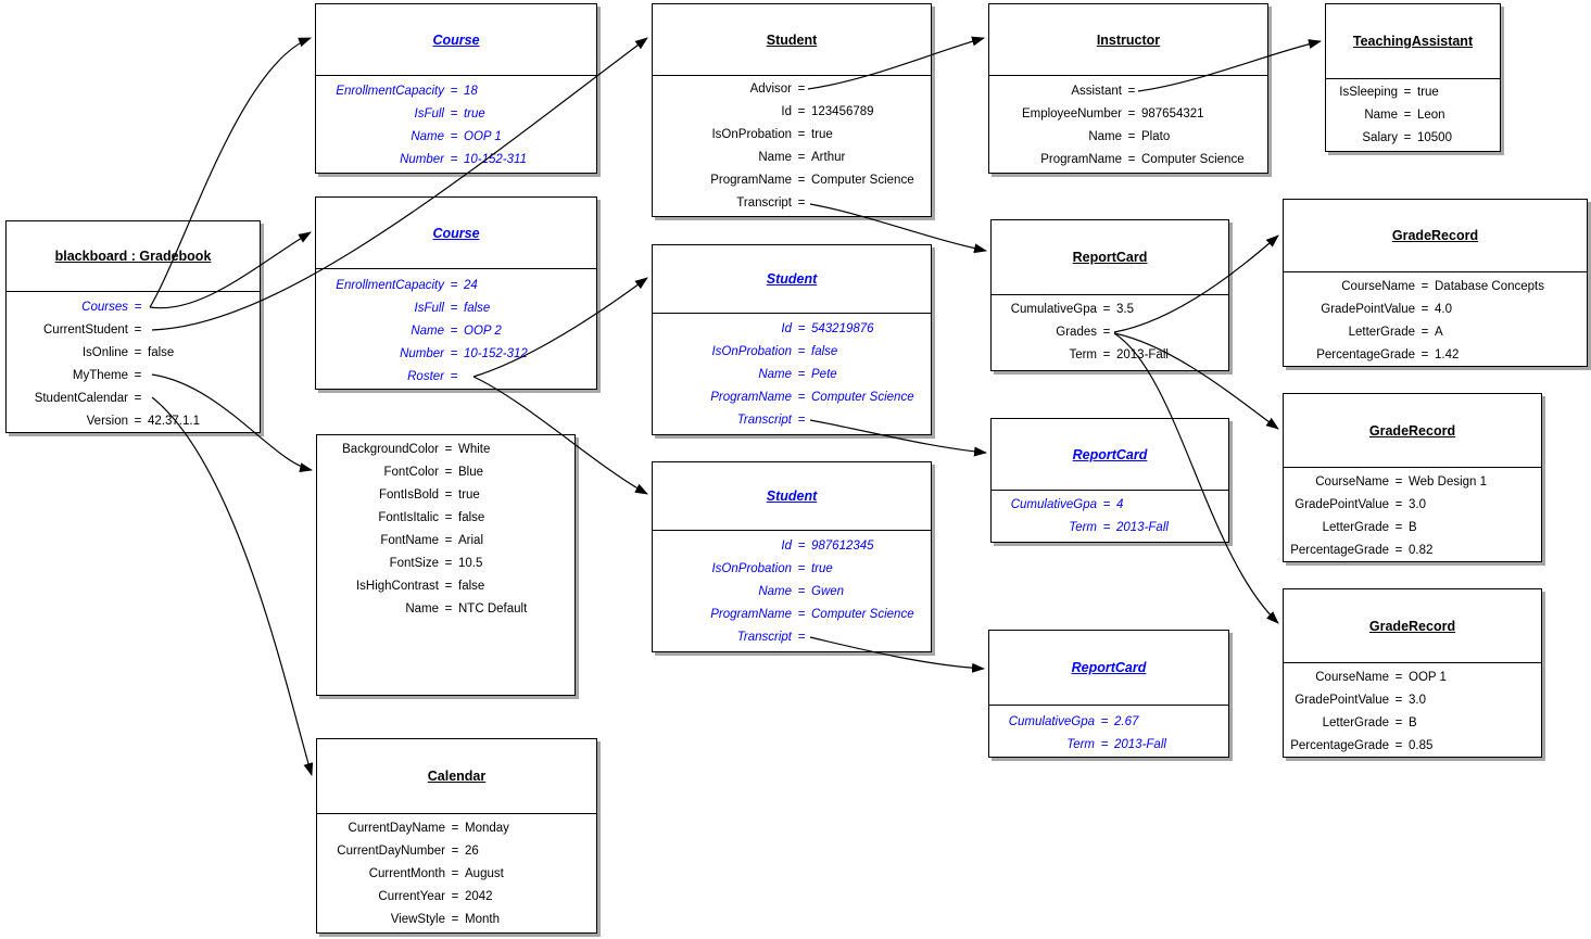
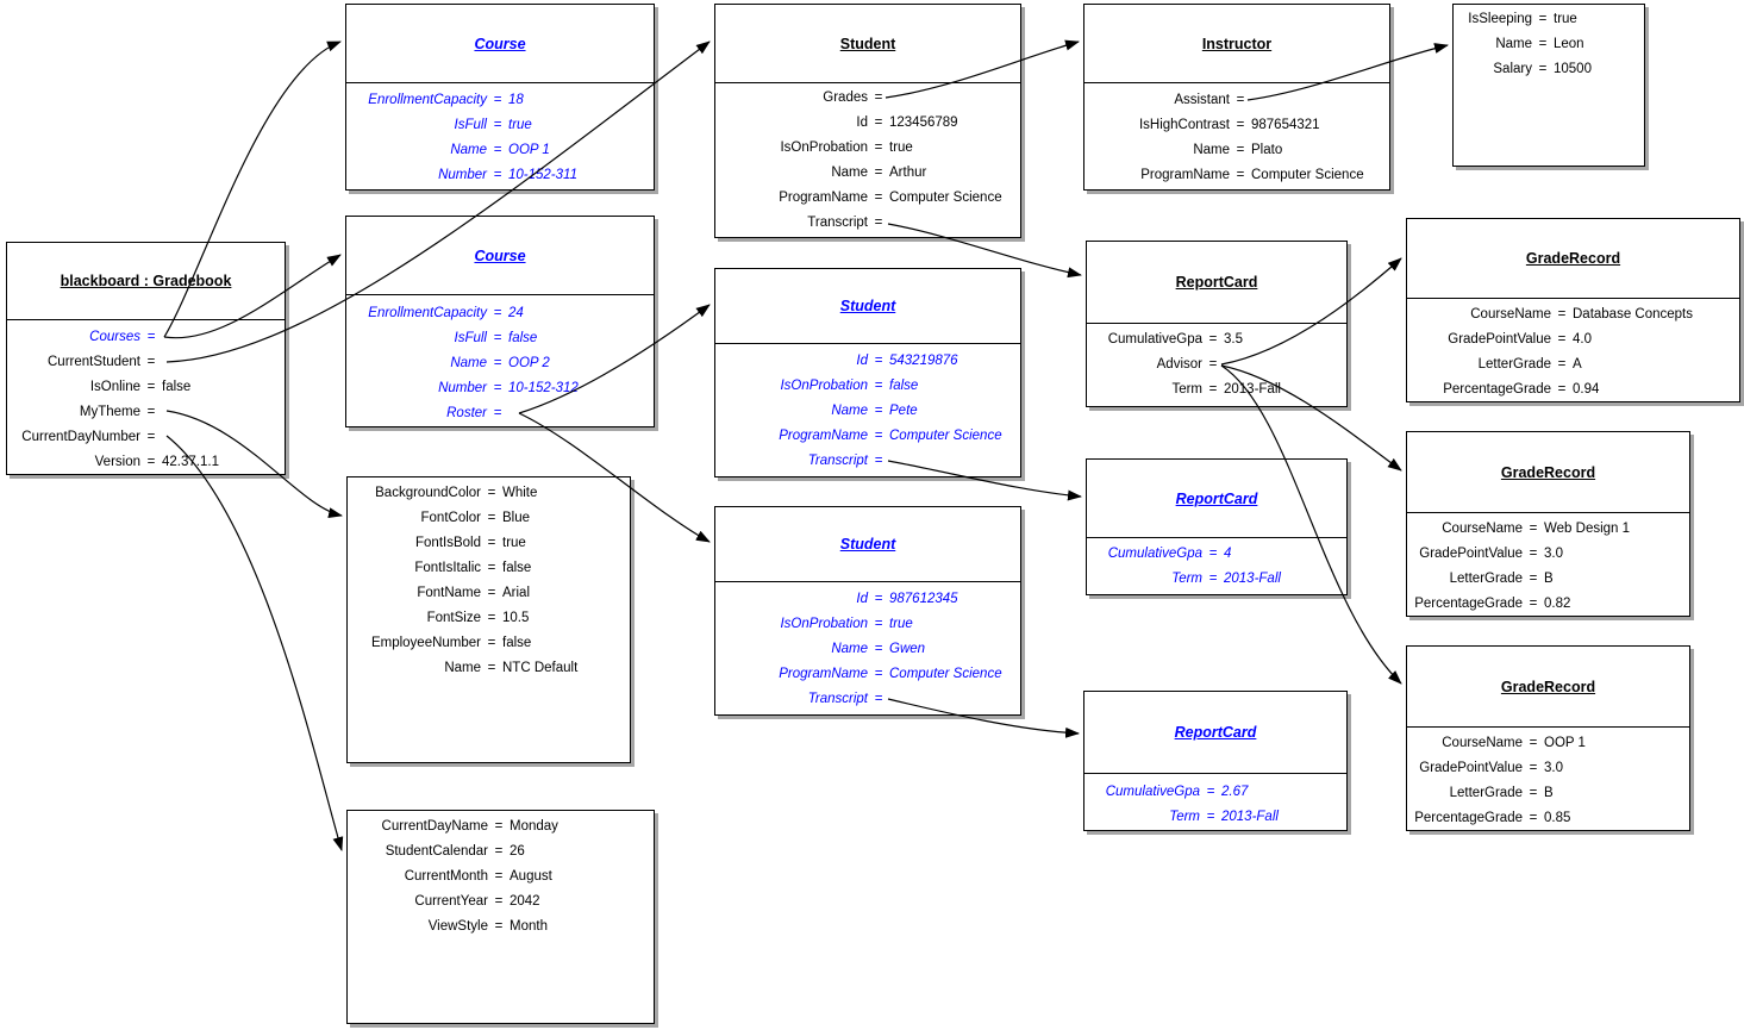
  blackboard : Gradbook
  Courses
  =
  CurrentStudent
  =
  IsOnline
  =
  false
  MyTheme
  =
- StudentCalendar
+ CurrentDayNumber
  =
  Version
  =
  42.3.1.1
  Course
  EnrollmentCapacity
  =
  18
  IsFull
  =
  true
  Name
  =
  OOP 1
  Number
  =
  10-152-311
  Course
  EnrollmentCapacity
  =
  24
  IsFull
  =
  false
  Name
  =
  OOP 2
  Number
  =
  10-152-312
  Roster
  =
  BackgroundColor
  =
  White
  FontColor
  =
  Blue
  FontIsBold
  =
  true
  FontIsItalic
  =
  false
  FontName
  =
  Arial
  FontSize
  =
  10.5
- IsHighContrast
+ EmployeeNumber
  =
  false
  Name
  =
  NTC Default
- Calendar
  CurrentDayName
  =
  Monday
- CurrentDayNumber
+ StudentCalendar
  =
  26
  CurrentMonth
  =
  August
  CurrentYear
  =
  2042
  ViewStyle
  =
  Month
  Student
- Advisor
+ Grades
  =
  Id
  =
  123456789
  IsOnProbation
  =
  true
  Name
  =
  Arthur
  ProgramName
  =
  Computer Science
  Transcript
  =
  Student
  Id
  =
  543219876
  IsOnProbation
  =
  false
  Name
  =
  Pete
  ProgramName
  =
  Computer Science
  Transcript
  =
  Student
  Id
  =
  987612345
  IsOnProbation
  =
  true
  Name
  =
  Gwen
  ProgramName
  =
  Computer Science
  Transcript
  =
  Instructor
  Assistant
  =
- EmployeeNumber
+ IsHighContrast
  =
  987654321
  Name
  =
  Plato
  ProgramName
  =
  Computer Science
- TeachingAssistant
  IsSleeping
  =
  true
  Name
  =
  Leon
  Salary
  =
  10500
  ReportCard
  CumulativeGpa
  =
  3.5
- Grades
+ Advisor
  =
  Term
  =
  2013-Fall
  ReportCard
  CumulativeGpa
  =
  4
  Term
  =
  2013-Fall
  ReportCard
  CumulativeGpa
  =
  2.67
  Term
  =
  2013-Fall
  GradeRecord
  CourseName
  =
  Database Concepts
  GradePointValue
  =
  4.0
  LetterGrade
  =
  A
  PercentageGrade
  =
- 1.42
+ 0.94
  GradeRecord
  CourseName
  =
  Web Design 1
  GradePointValue
  =
  3.0
  LetterGrade
  =
  B
  PercentageGrade
  =
  0.82
  GradeRecord
  CourseName
  =
  OOP 1
  GradePointValue
  =
  3.0
  LetterGrade
  =
  B
  PercentageGrade
  =
  0.85
